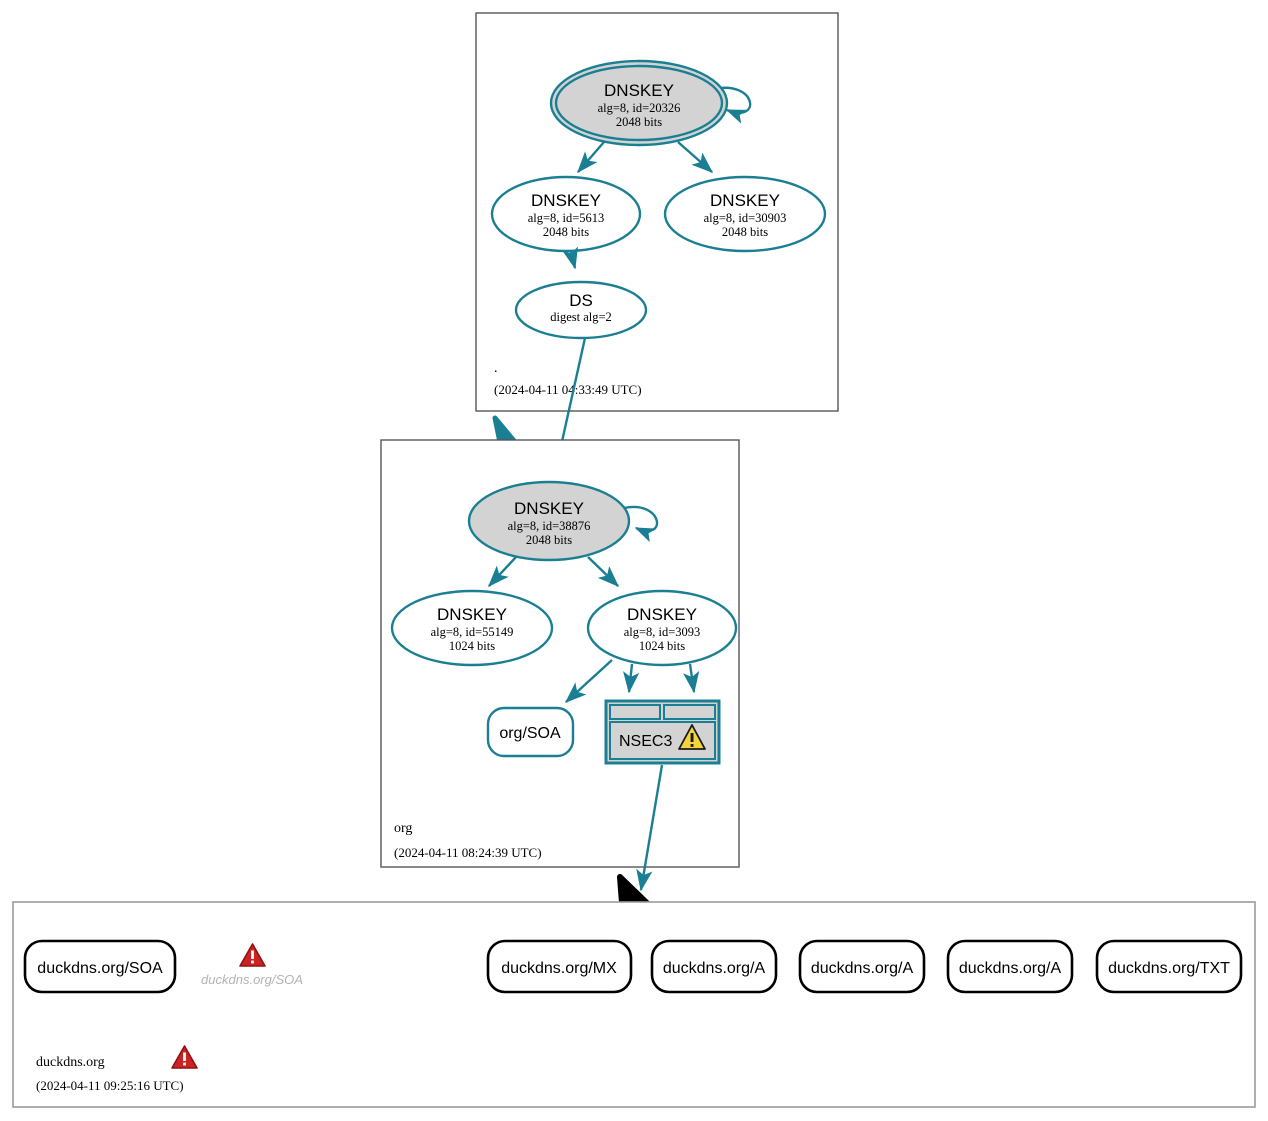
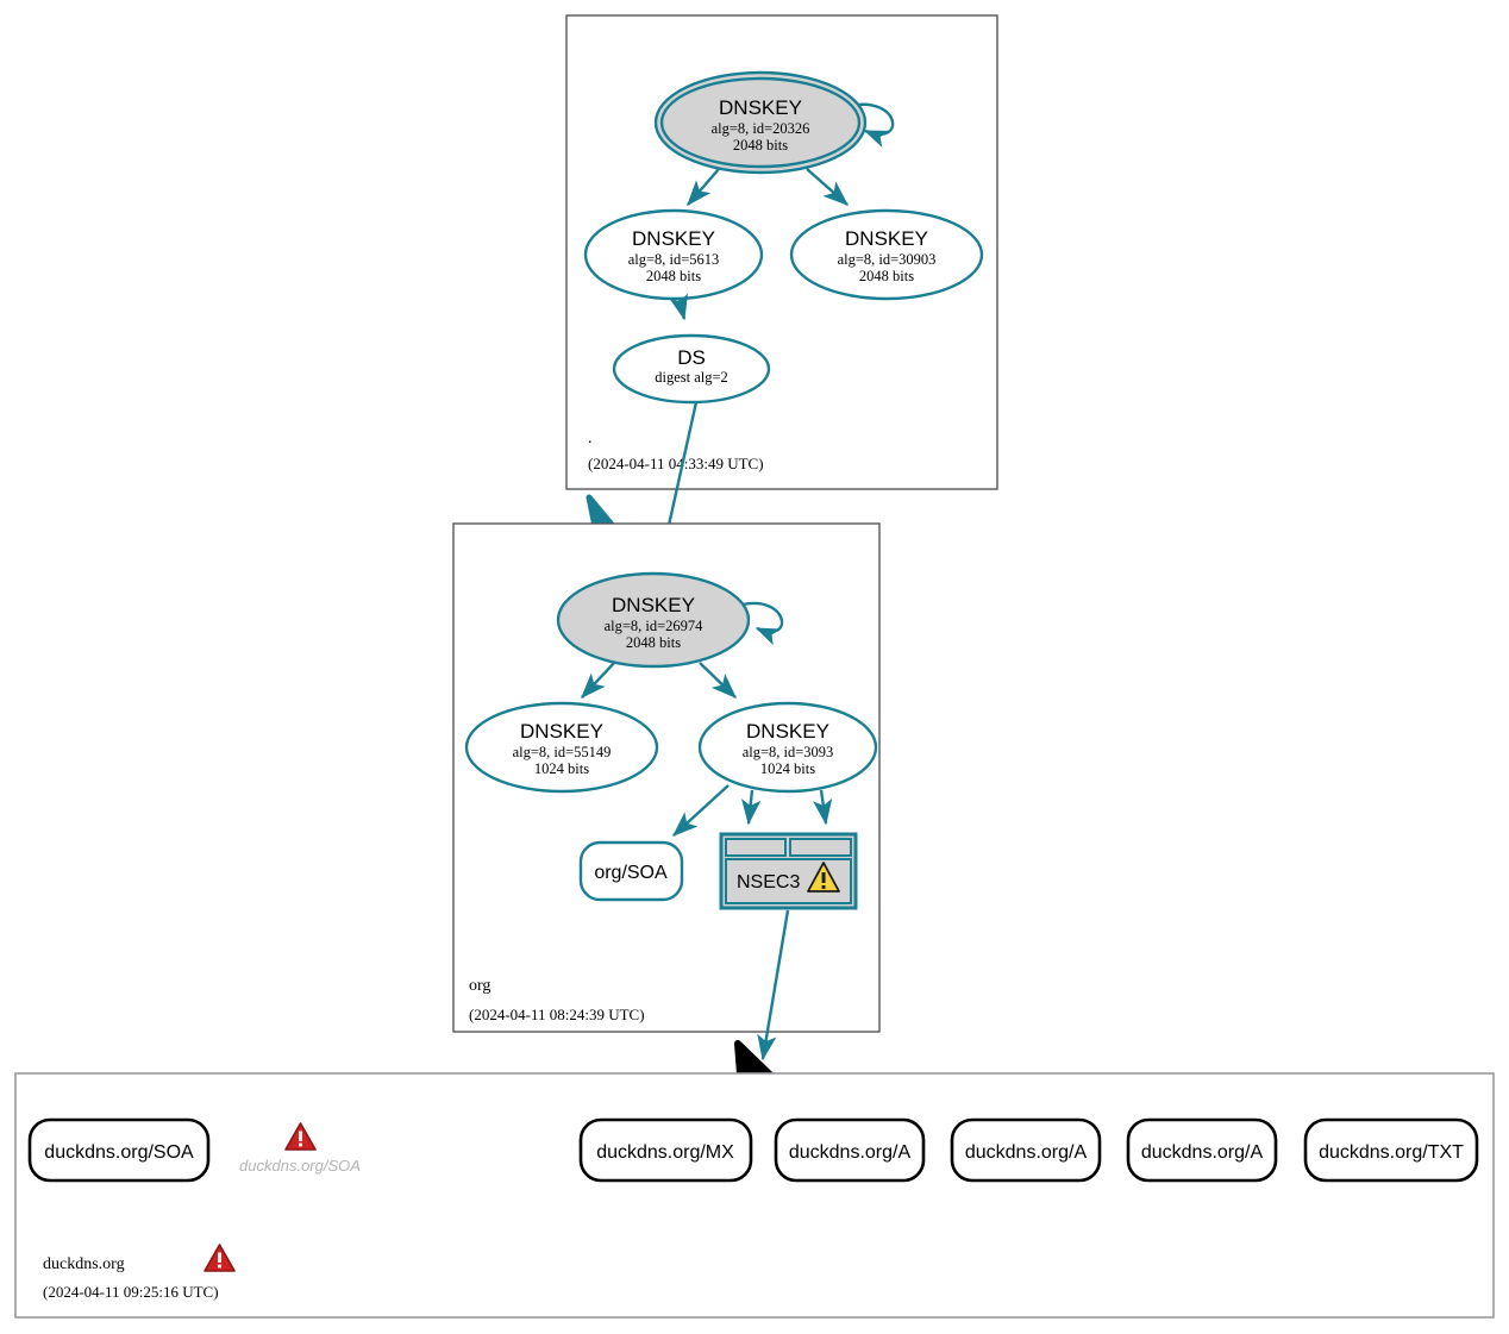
  DNSKEY
  alg=8, id=20326
  2048 bits
  DNSKEY
  alg=8, id=5613
  2048 bits
  DNSKEY
  alg=8, id=30903
  2048 bits
  DS
  digest alg=2
  .
  (2024-04-11 04:33:49 UTC)
  DNSKEY
- alg=8, id=38876
+ alg=8, id=26974
  2048 bits
  DNSKEY
  alg=8, id=55149
  1024 bits
  DNSKEY
  alg=8, id=3093
  1024 bits
  org/SOA
  NSEC3
  org
  (2024-04-11 08:24:39 UTC)
  duckdns.org/SOA
  duckdns.org/SOA
  duckdns.org/MX
  duckdns.org/A
  duckdns.org/A
  duckdns.org/A
  duckdns.org/TXT
  duckdns.org
  (2024-04-11 09:25:16 UTC)
